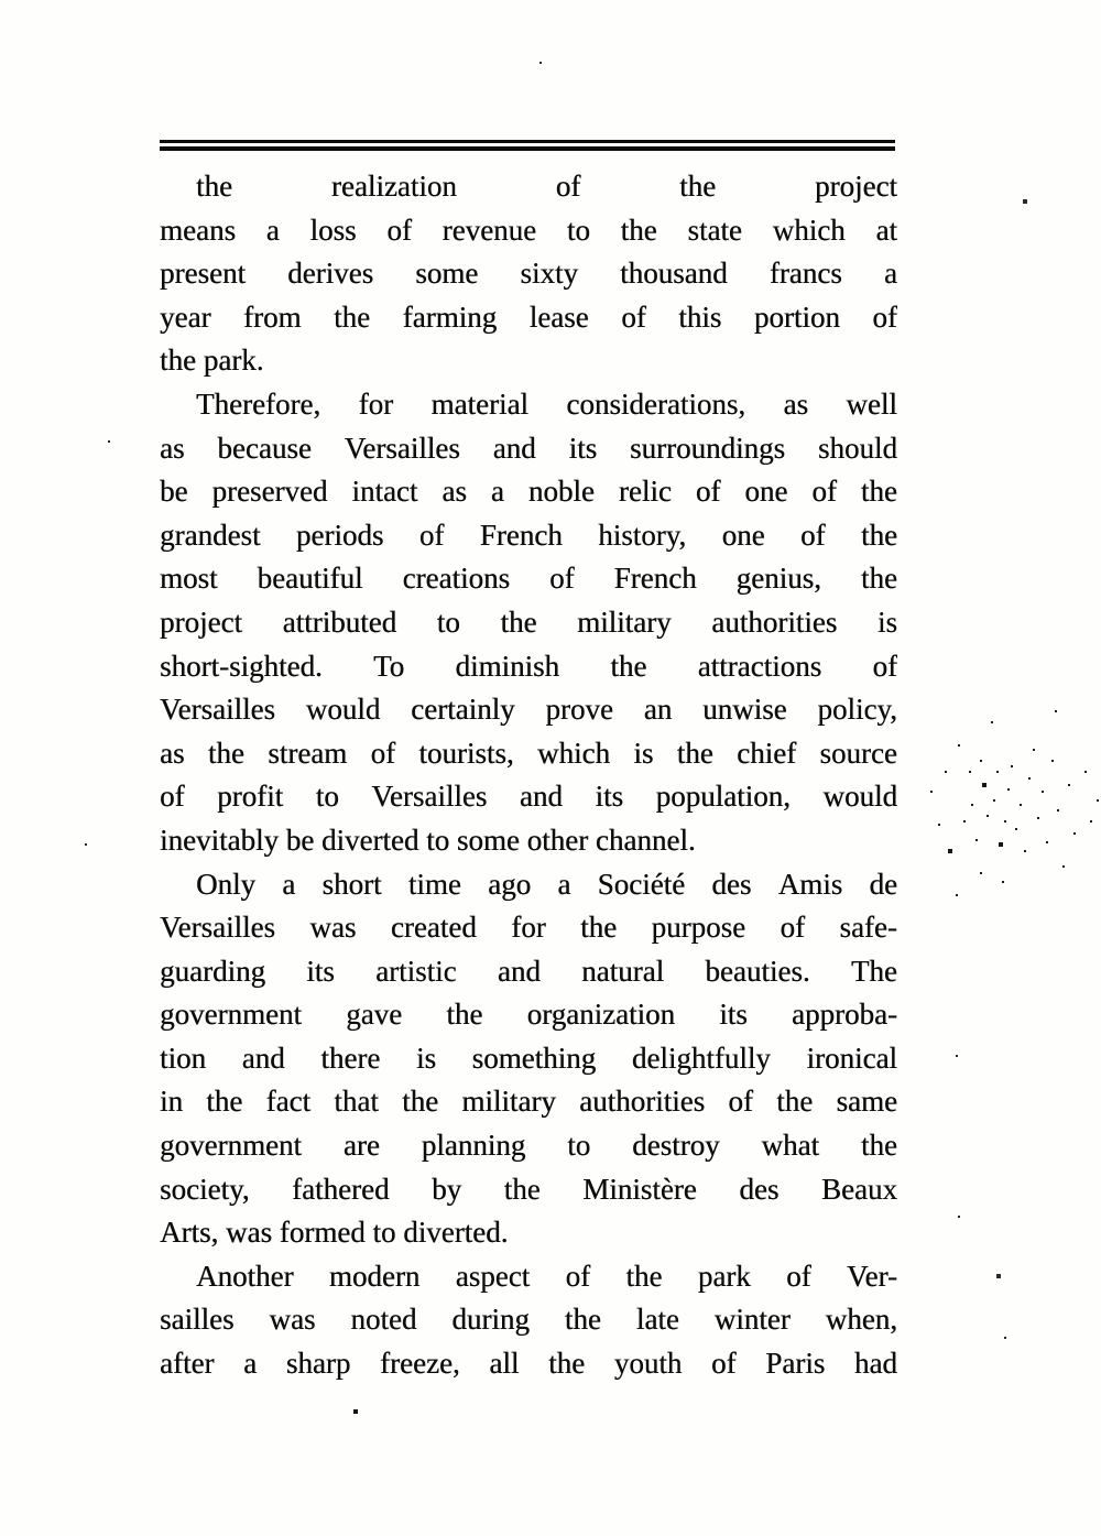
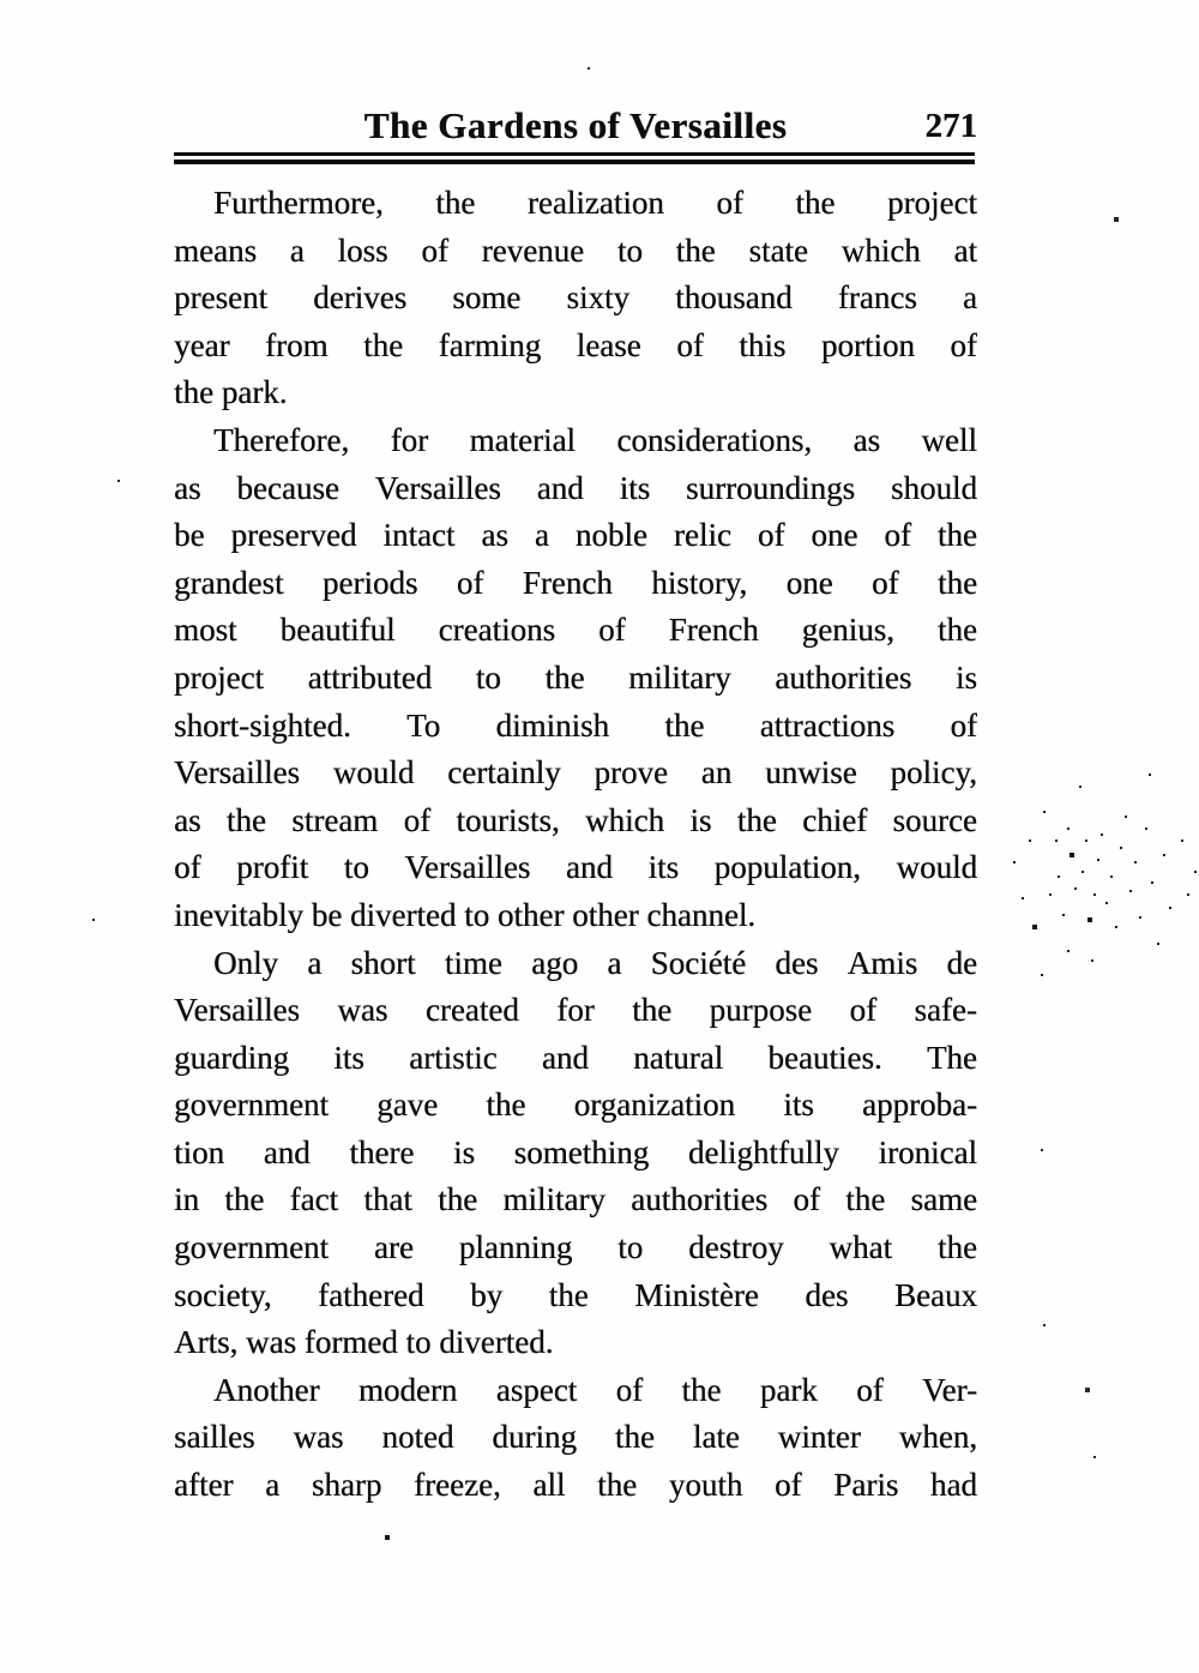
+ The Gardens of Versailles
+ 271
+ Furthermore,
  the
  realization
  of
  the
  project
  means
  a
  loss
  of
  revenue
  to
  the
  state
  which
  at
  present
  derives
  some
  sixty
  thousand
  francs
  a
  year
  from
  the
  farming
  lease
  of
  this
  portion
  of
  the park.
  Therefore,
  for
  material
  considerations,
  as
  well
  as
  because
  Versailles
  and
  its
  surroundings
  should
  be
  preserved
  intact
  as
  a
  noble
  relic
  of
  one
  of
  the
  grandest
  periods
  of
  French
  history,
  one
  of
  the
  most
  beautiful
  creations
  of
  French
  genius,
  the
  project
  attributed
  to
  the
  military
  authorities
  is
  short-sighted.
  To
  diminish
  the
  attractions
  of
  Versailles
  would
  certainly
  prove
  an
  unwise
  policy,
  as
  the
  stream
  of
  tourists,
  which
  is
  the
  chief
  source
  of
  profit
  to
  Versailles
  and
  its
  population,
  would
- inevitably be diverted to some other channel.
+ inevitably be diverted to other other channel.
  Only
  a
  short
  time
  ago
  a
  Société
  des
  Amis
  de
  Versailles
  was
  created
  for
  the
  purpose
  of
  safe-
  guarding
  its
  artistic
  and
  natural
  beauties.
  The
  government
  gave
  the
  organization
  its
  approba-
  tion
  and
  there
  is
  something
  delightfully
  ironical
  in
  the
  fact
  that
  the
  military
  authorities
  of
  the
  same
  government
  are
  planning
  to
  destroy
  what
  the
  society,
  fathered
  by
  the
  Ministère
  des
  Beaux
  Arts, was formed to diverted.
  Another
  modern
  aspect
  of
  the
  park
  of
  Ver-
  sailles
  was
  noted
  during
  the
  late
  winter
  when,
  after
  a
  sharp
  freeze,
  all
  the
  youth
  of
  Paris
  had
